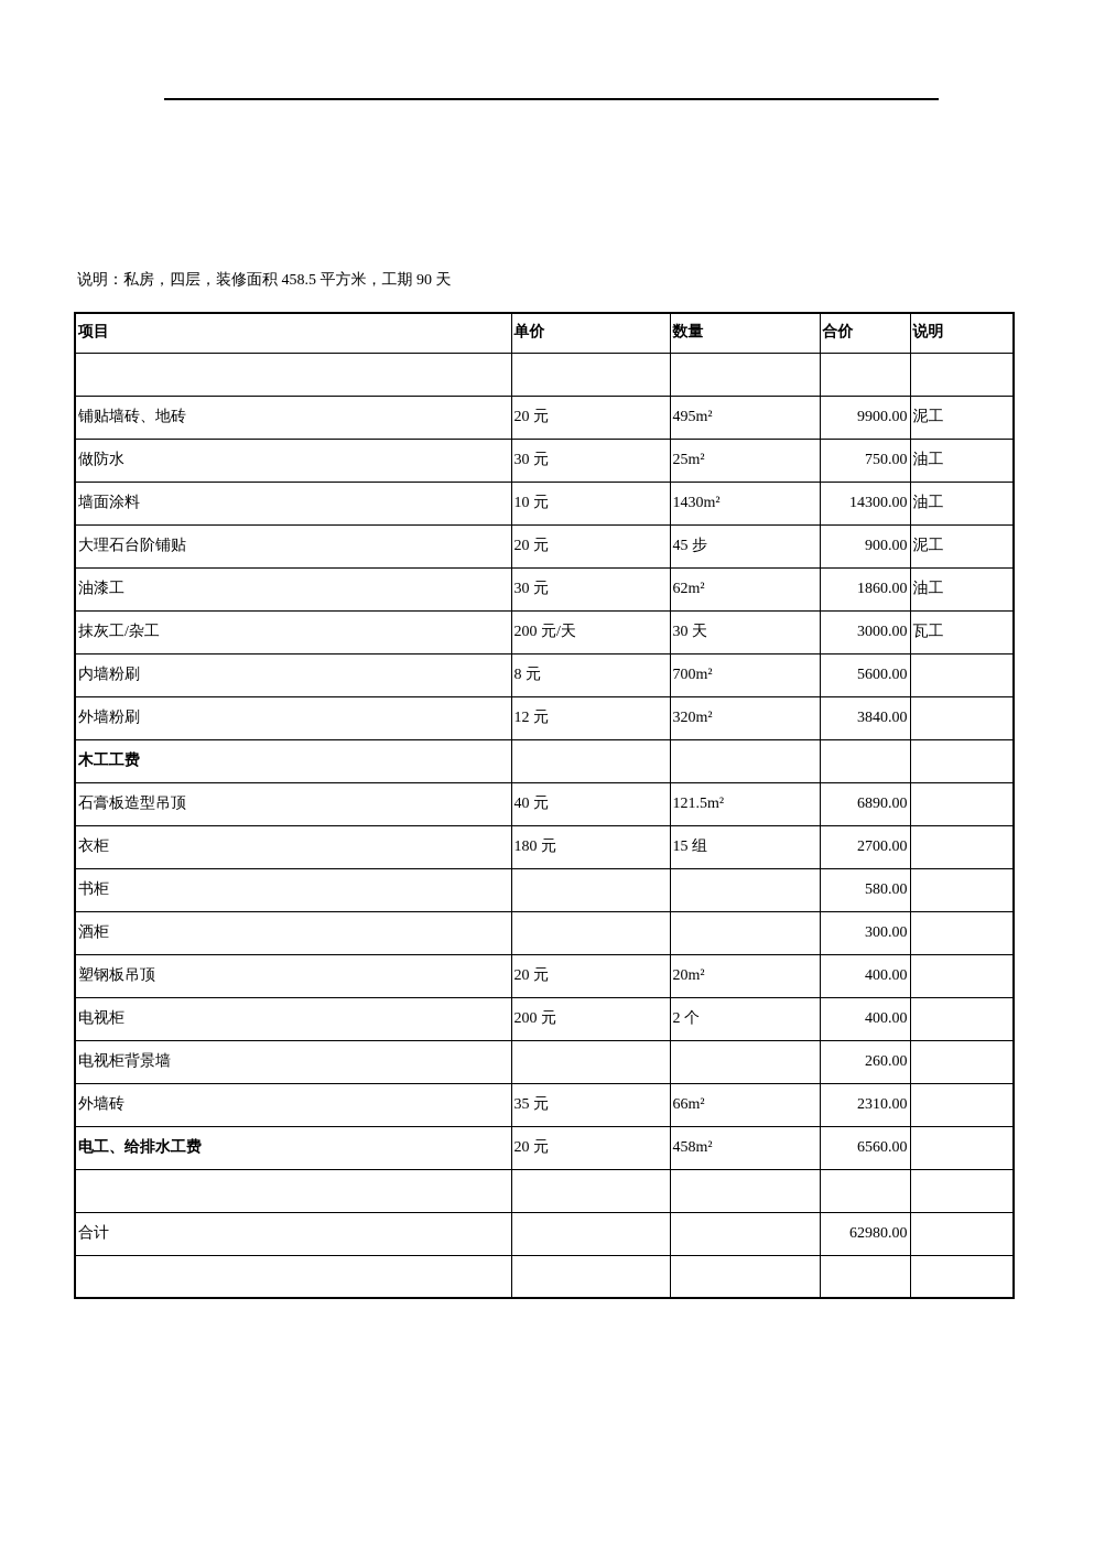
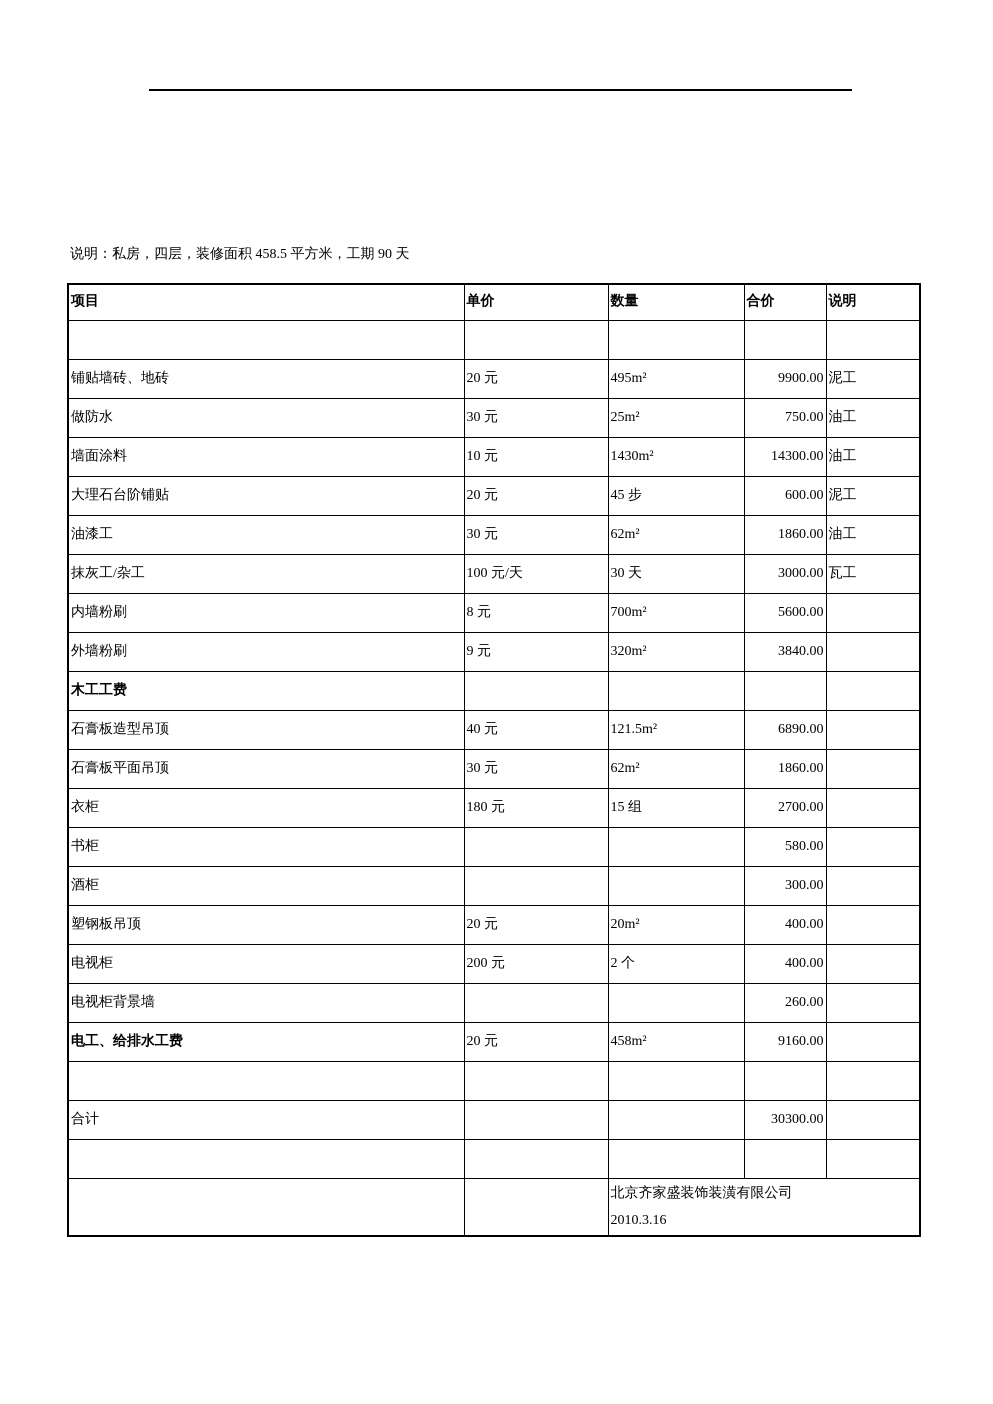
  说明：私房，四层，装修面积 458.5 平方米，工期 90 天
  项目	单价	数量	合价	说明
  铺贴墙砖、地砖	20 元	495m²	9900.00	泥工
  做防水	30 元	25m²	750.00	油工
  墙面涂料	10 元	1430m²	14300.00	油工
- 大理石台阶铺贴	20 元	45 步	900.00	泥工
+ 大理石台阶铺贴	20 元	45 步	600.00	泥工
  油漆工	30 元	62m²	1860.00	油工
- 抹灰工/杂工	200 元/天	30 天	3000.00	瓦工
+ 抹灰工/杂工	100 元/天	30 天	3000.00	瓦工
  内墙粉刷	8 元	700m²	5600.00
- 外墙粉刷	12 元	320m²	3840.00
+ 外墙粉刷	9 元	320m²	3840.00
  木工工费
  石膏板造型吊顶	40 元	121.5m²	6890.00
+ 石膏板平面吊顶	30 元	62m²	1860.00
  衣柜	180 元	15 组	2700.00
  书柜			580.00
  酒柜			300.00
  塑钢板吊顶	20 元	20m²	400.00
  电视柜	200 元	2 个	400.00
  电视柜背景墙			260.00
- 外墙砖	35 元	66m²	2310.00
- 电工、给排水工费	20 元	458m²	6560.00
+ 电工、给排水工费	20 元	458m²	9160.00
- 合计			62980.00
+ 合计			30300.00
+ 		北京齐家盛装饰装潢有限公司 2010.3.16
